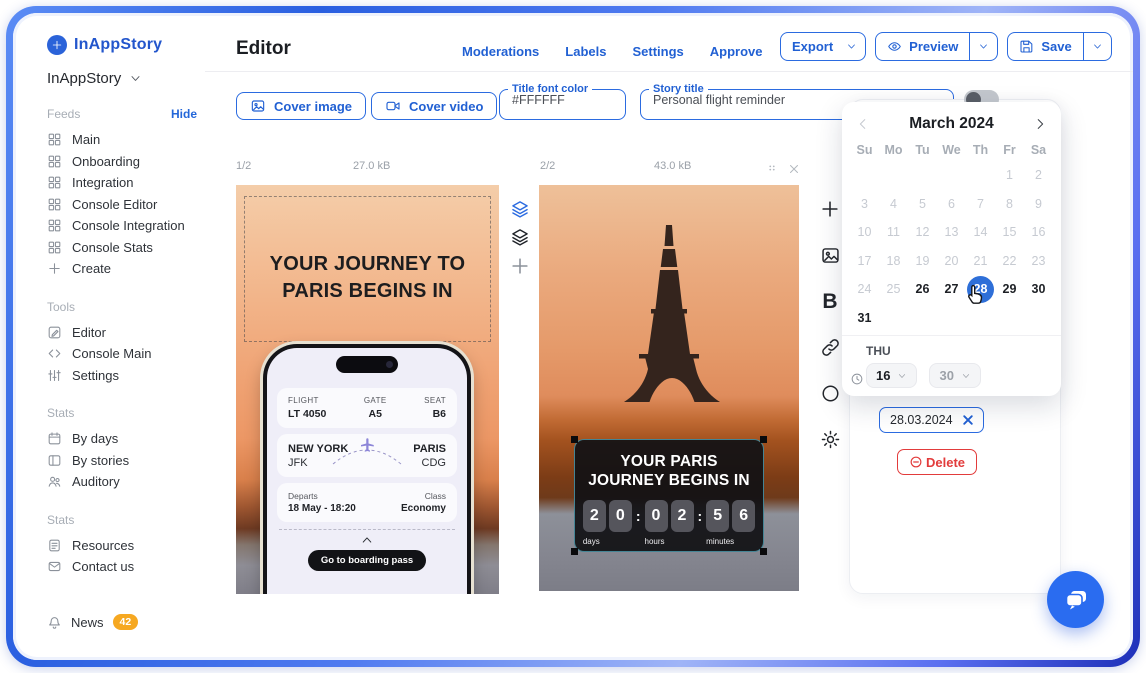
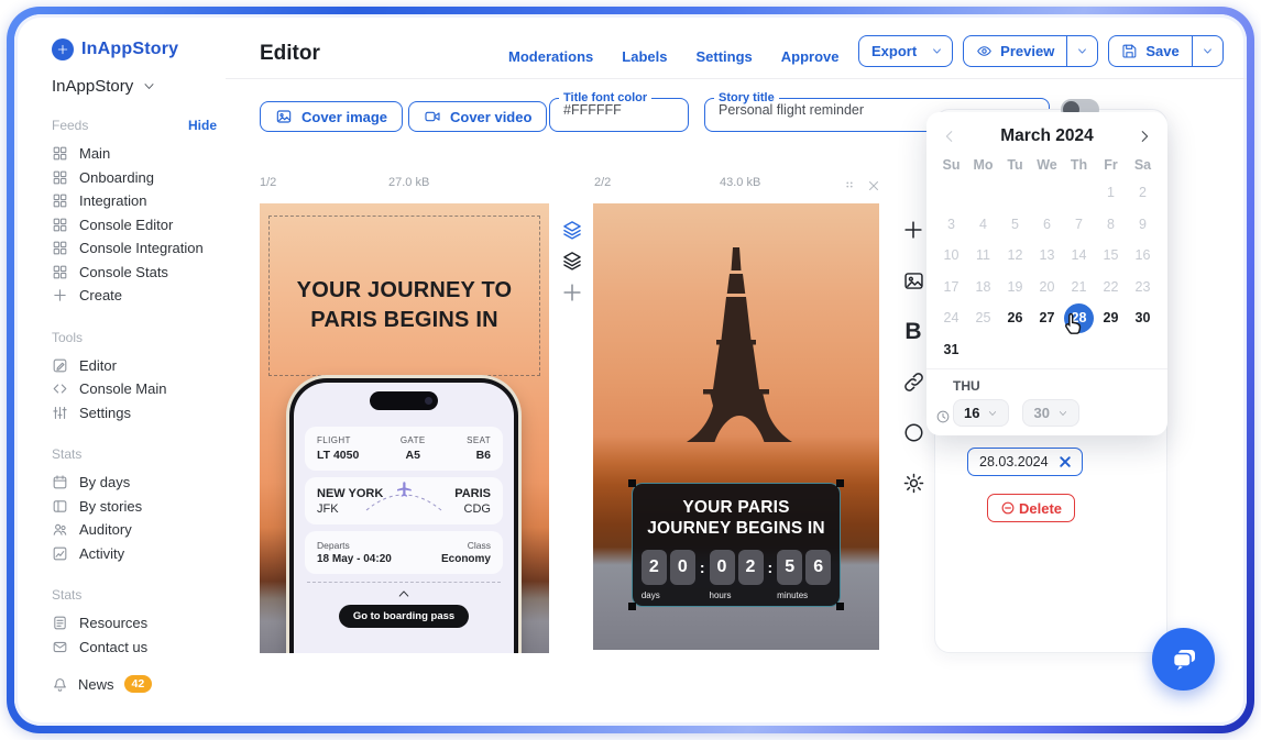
  InAppStory
  InAppStory
  Feeds
  Hide
  Main
  Onboarding
  Integration
  Console Editor
  Console Integration
  Console Stats
  Create
  Tools
  Editor
  Console Main
  Settings
  Stats
  By days
  By stories
  Auditory
+ Activity
  Stats
  Resources
  Contact us
  News
  42
  Editor
  Moderations
  Labels
  Settings
  Approve
  Export
  Preview
  Save
  Cover image
  Cover video
  Title font color
  #FFFFFF
  Story title
  Personal flight reminder
  1/2
  27.0 kB
  2/2
  43.0 kB
  YOUR JOURNEY TO PARIS BEGINS IN
  FLIGHT
  LT 4050
  GATE
  A5
  SEAT
  B6
  NEW YORK
  JFK
  PARIS
  CDG
  Departs
- 18 May - 18:20
+ 18 May - 04:20
  Class
  Economy
  Go to boarding pass
  YOUR PARIS JOURNEY BEGINS IN
  2
  0
  days
  :
  0
  2
  hours
  :
  5
  6
  minutes
  B
  28.03.2024
  Delete
  March 2024
  Su
  Mo
  Tu
  We
  Th
  Fr
  Sa
  1
  2
  3
  4
  5
  6
  7
  8
  9
  10
  11
  12
  13
  14
  15
  16
  17
  18
  19
  20
  21
  22
  23
  24
  25
  26
  27
  28
  29
  30
  31
  THU
  16
  30
